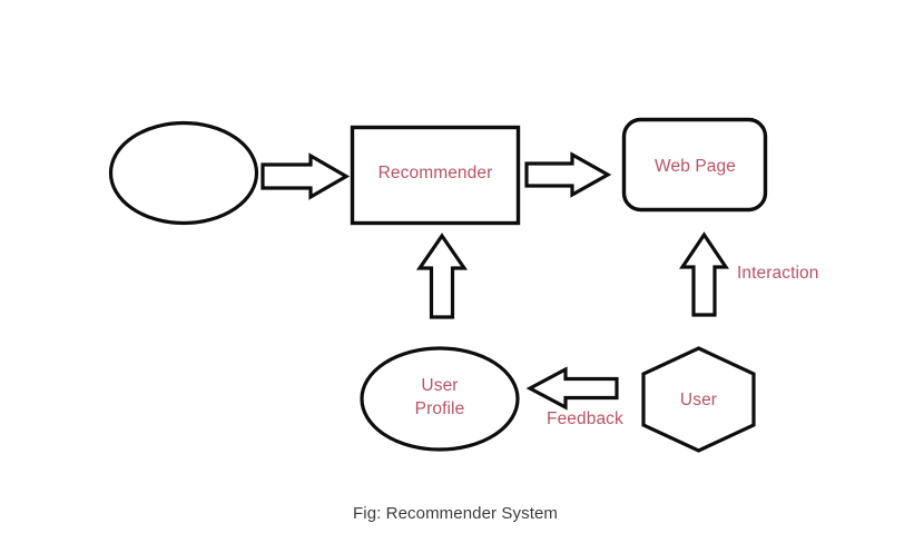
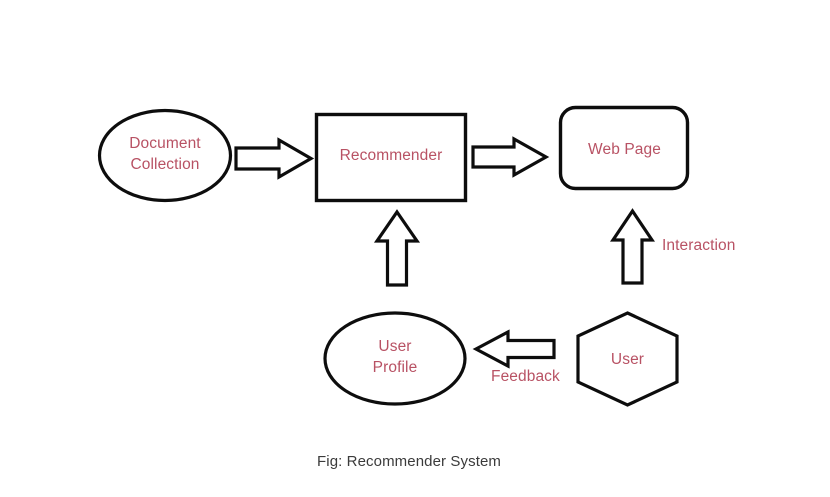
+ Document
+ Collection
  Recommender
  Web Page
  User
  Profile
  User
  Interaction
  Feedback
  Fig: Recommender System
